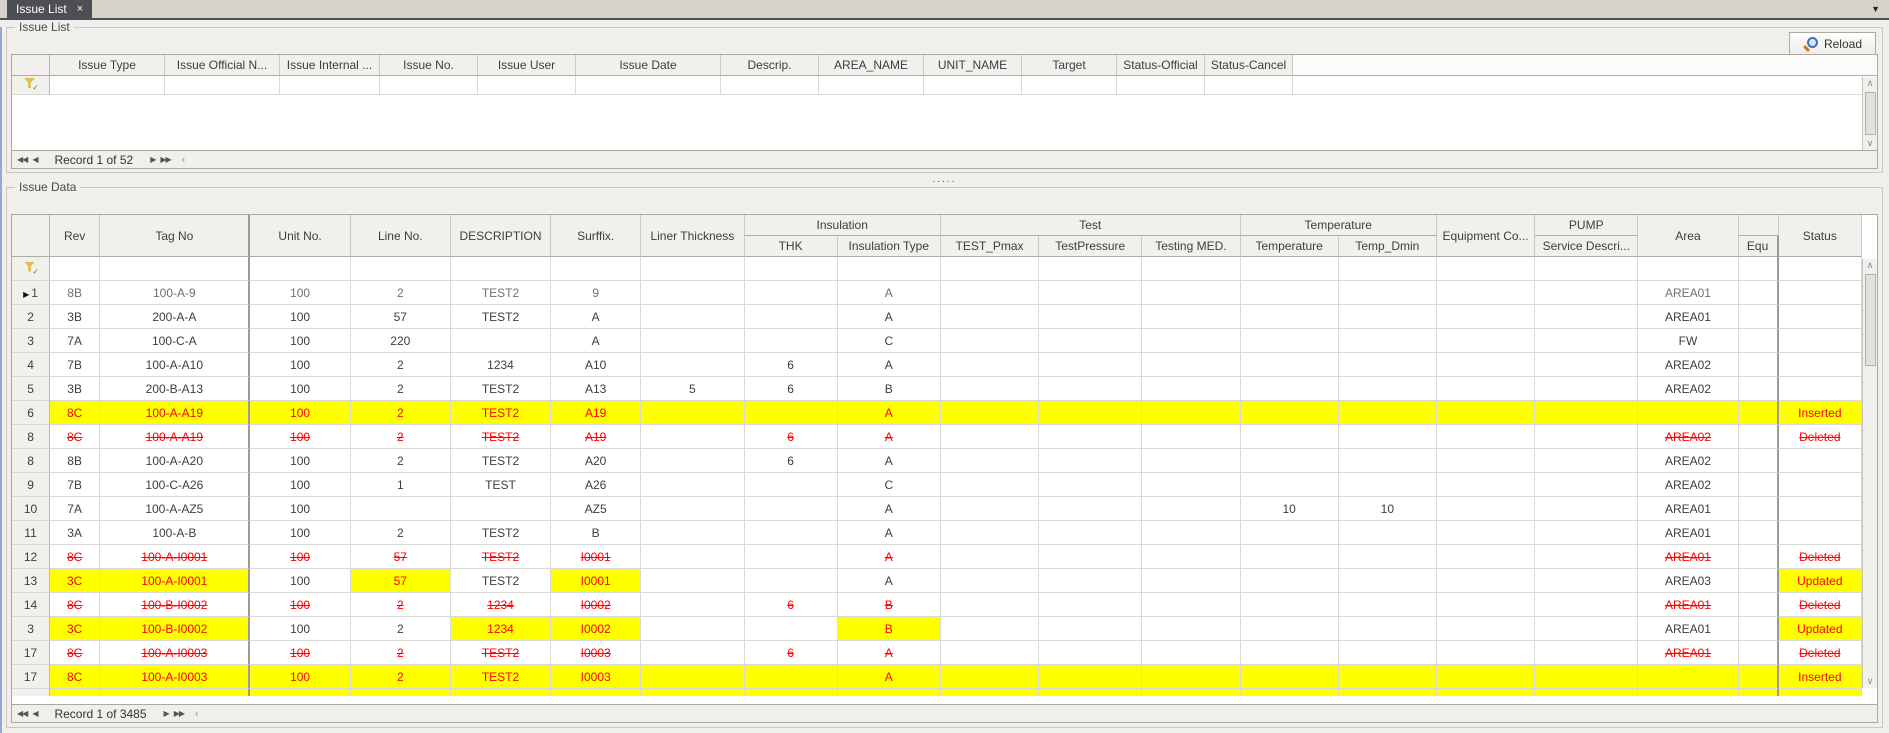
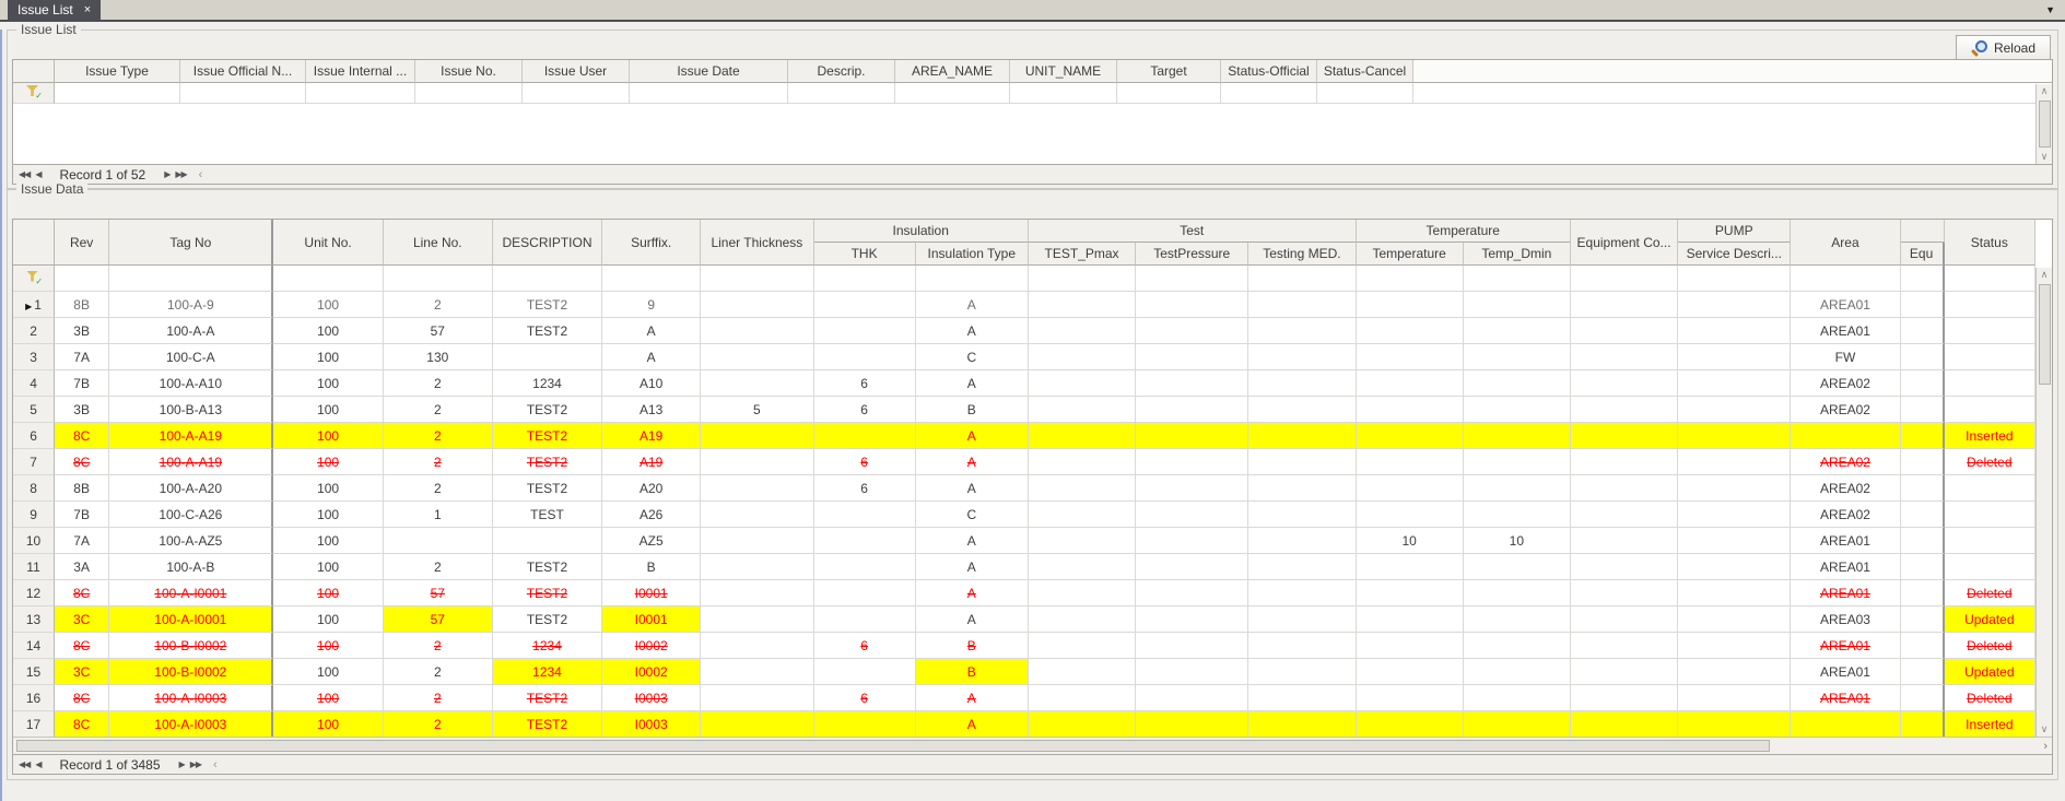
  Issue List
  ×
  ▼
  Issue List
  Reload
  	Issue Type	Issue Official N...	Issue Internal ...	Issue No.	Issue User	Issue Date	Descrip.	AREA_NAME	UNIT_NAME	Target	Status-Official	Status-Cancel
  ∧
  ∨
  ◀◀
  ◀
  Record 1 of 52
  ▶
  ▶▶
  ‹
- .....
  Issue Data
  	Rev	Tag No	Unit No.	Line No.	DESCRIPTION	Surffix.	Liner Thickness	Insulation	Test	Temperature	Equipment Co...	PUMP	Area		Status
  THK	Insulation Type	TEST_Pmax	TestPressure	Testing MED.	Temperature	Temp_Dmin	Service Descri...	Equ
  ▶ 1	8B	100-A-9	100	2	TEST2	9			A								AREA01
- 2	3B	200-A-A	100	57	TEST2	A			A								AREA01
+ 2	3B	100-A-A	100	57	TEST2	A			A								AREA01
- 3	7A	100-C-A	100	220		A			C								FW
+ 3	7A	100-C-A	100	130		A			C								FW
  4	7B	100-A-A10	100	2	1234	A10		6	A								AREA02
- 5	3B	200-B-A13	100	2	TEST2	A13	5	6	B								AREA02
+ 5	3B	100-B-A13	100	2	TEST2	A13	5	6	B								AREA02
  6	8C	100-A-A19	100	2	TEST2	A19			A										Inserted
- 8	8C	100-A-A19	100	2	TEST2	A19		6	A								AREA02		Deleted
+ 7	8C	100-A-A19	100	2	TEST2	A19		6	A								AREA02		Deleted
  8	8B	100-A-A20	100	2	TEST2	A20		6	A								AREA02
  9	7B	100-C-A26	100	1	TEST	A26			C								AREA02
  10	7A	100-A-AZ5	100			AZ5			A				10	10			AREA01
  11	3A	100-A-B	100	2	TEST2	B			A								AREA01
  12	8C	100-A-I0001	100	57	TEST2	I0001			A								AREA01		Deleted
  13	3C	100-A-I0001	100	57	TEST2	I0001			A								AREA03		Updated
  14	8C	100-B-I0002	100	2	1234	I0002		6	B								AREA01		Deleted
- 3	3C	100-B-I0002	100	2	1234	I0002			B								AREA01		Updated
+ 15	3C	100-B-I0002	100	2	1234	I0002			B								AREA01		Updated
- 17	8C	100-A-I0003	100	2	TEST2	I0003		6	A								AREA01		Deleted
+ 16	8C	100-A-I0003	100	2	TEST2	I0003		6	A								AREA01		Deleted
  17	8C	100-A-I0003	100	2	TEST2	I0003			A										Inserted
  ∧
  ∨
+ ›
  ◀◀
  ◀
  Record 1 of 3485
  ▶
  ▶▶
  ‹
